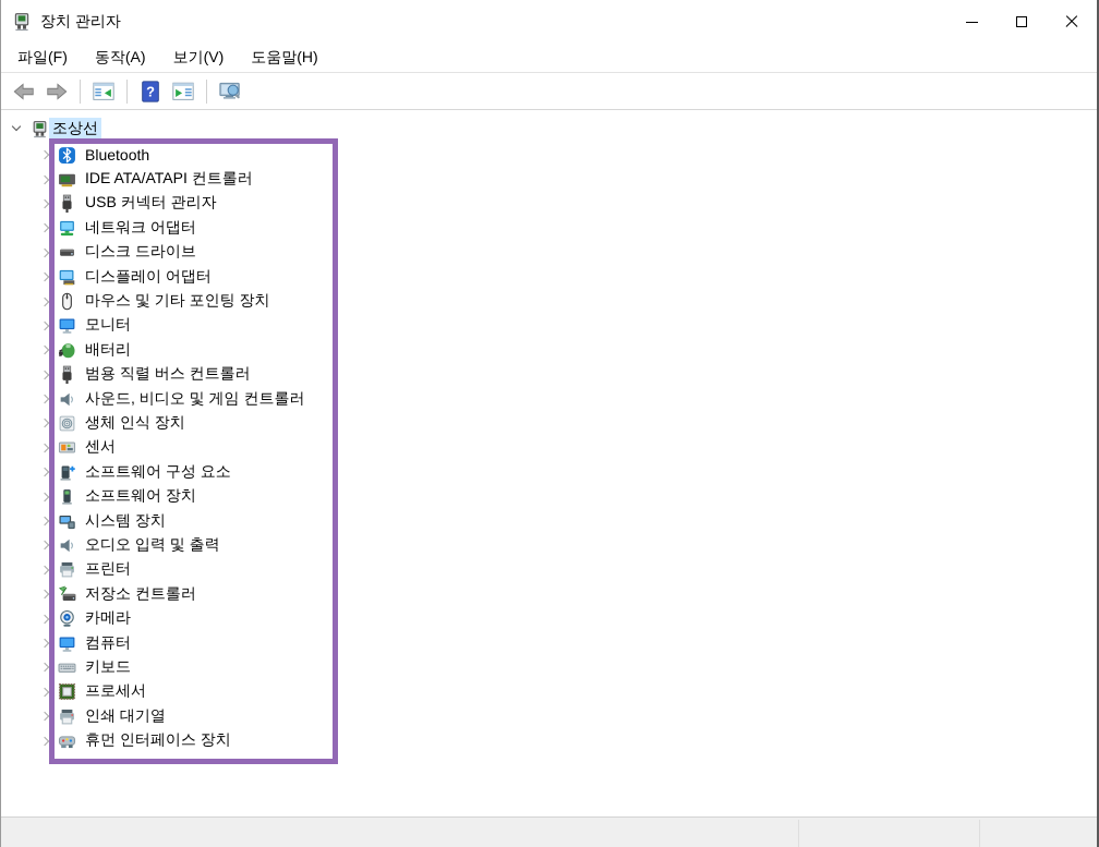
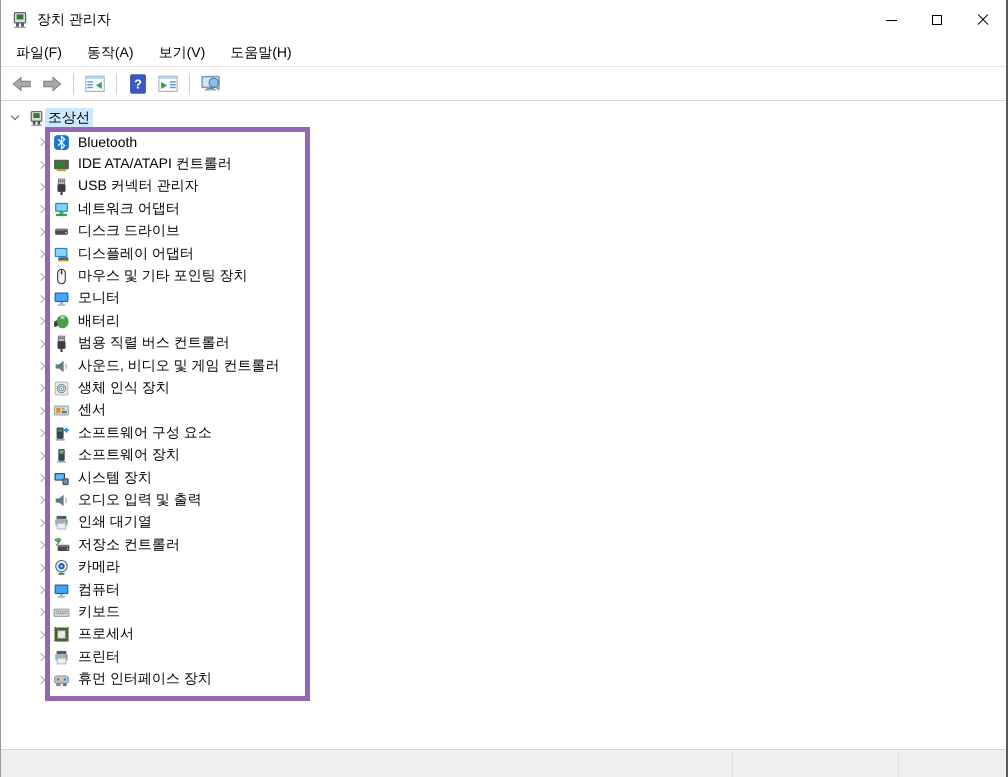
  장치 관리자
  파일(F)
  동작(A)
  보기(V)
  도움말(H)
  ?
  조상선
  Bluetooth
  IDE ATA/ATAPI 컨트롤러
  USB 커넥터 관리자
  네트워크 어댑터
  디스크 드라이브
  디스플레이 어댑터
  마우스 및 기타 포인팅 장치
  모니터
  배터리
  범용 직렬 버스 컨트롤러
  사운드, 비디오 및 게임 컨트롤러
  생체 인식 장치
  센서
  소프트웨어 구성 요소
  소프트웨어 장치
  시스템 장치
  오디오 입력 및 출력
- 프린터
+ 인쇄 대기열
  저장소 컨트롤러
  카메라
  컴퓨터
  키보드
  프로세서
- 인쇄 대기열
+ 프린터
  휴먼 인터페이스 장치
